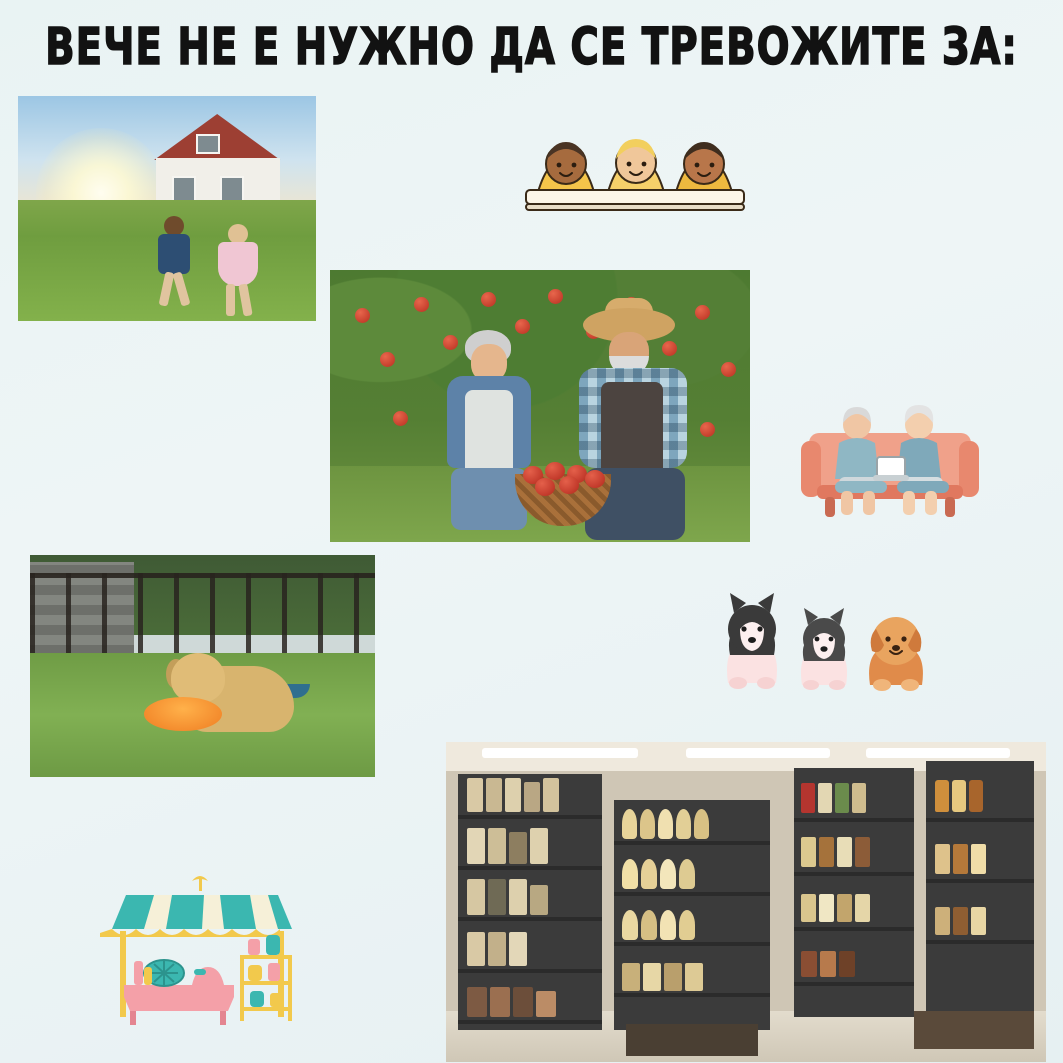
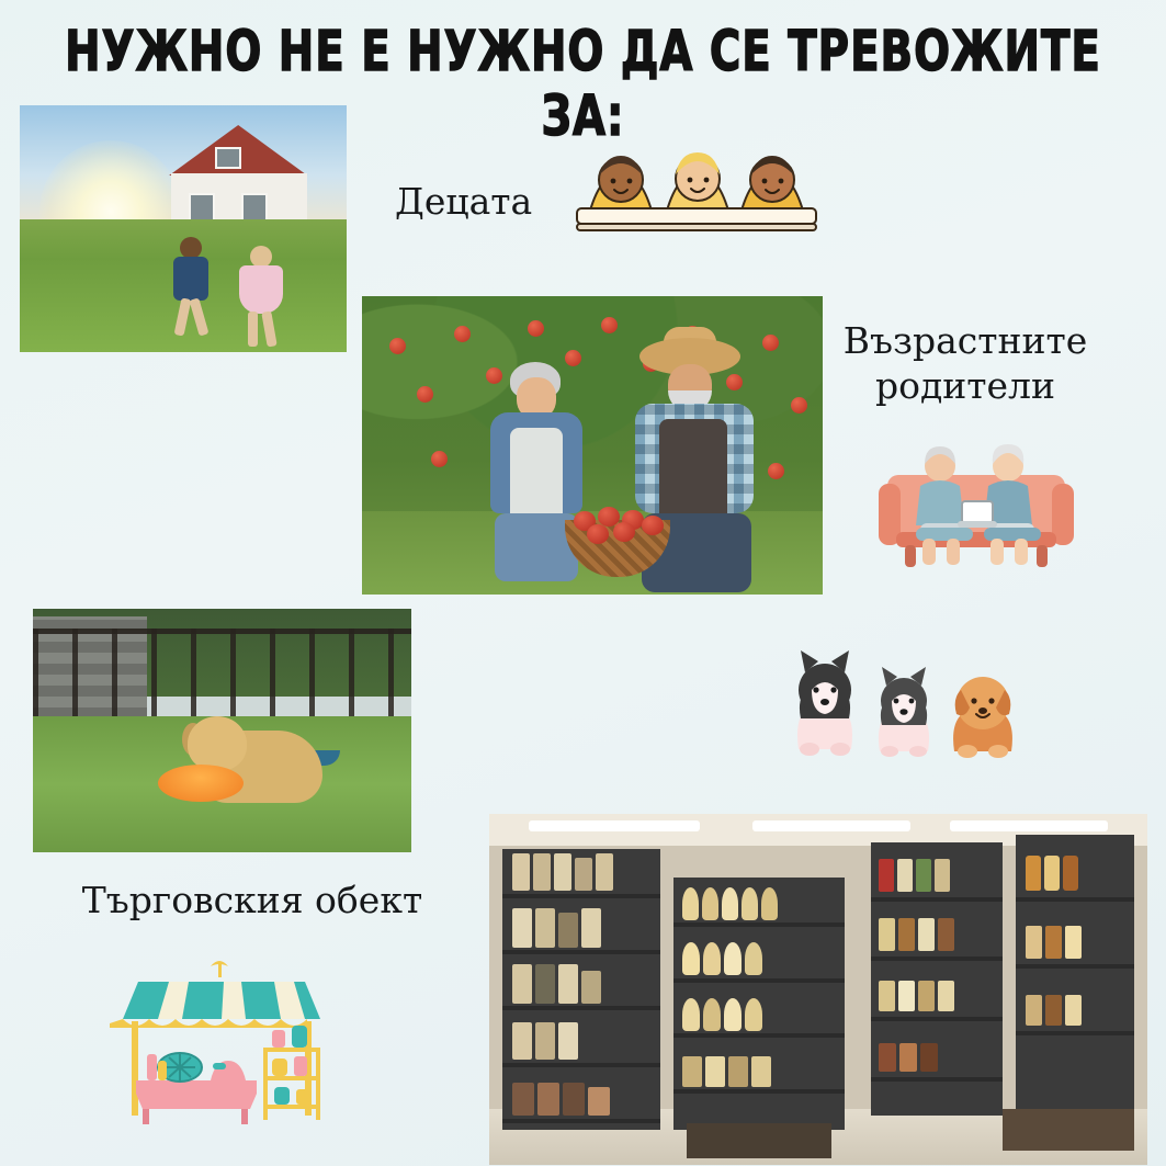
- ВЕЧЕ НЕ Е НУЖНО ДА СЕ ТРЕВОЖИТЕ ЗА:
+ НУЖНО НЕ Е НУЖНО ДА СЕ ТРЕВОЖИТЕ ЗА:
+ Децата
+ Възрастните родители
+ Търговския обект
